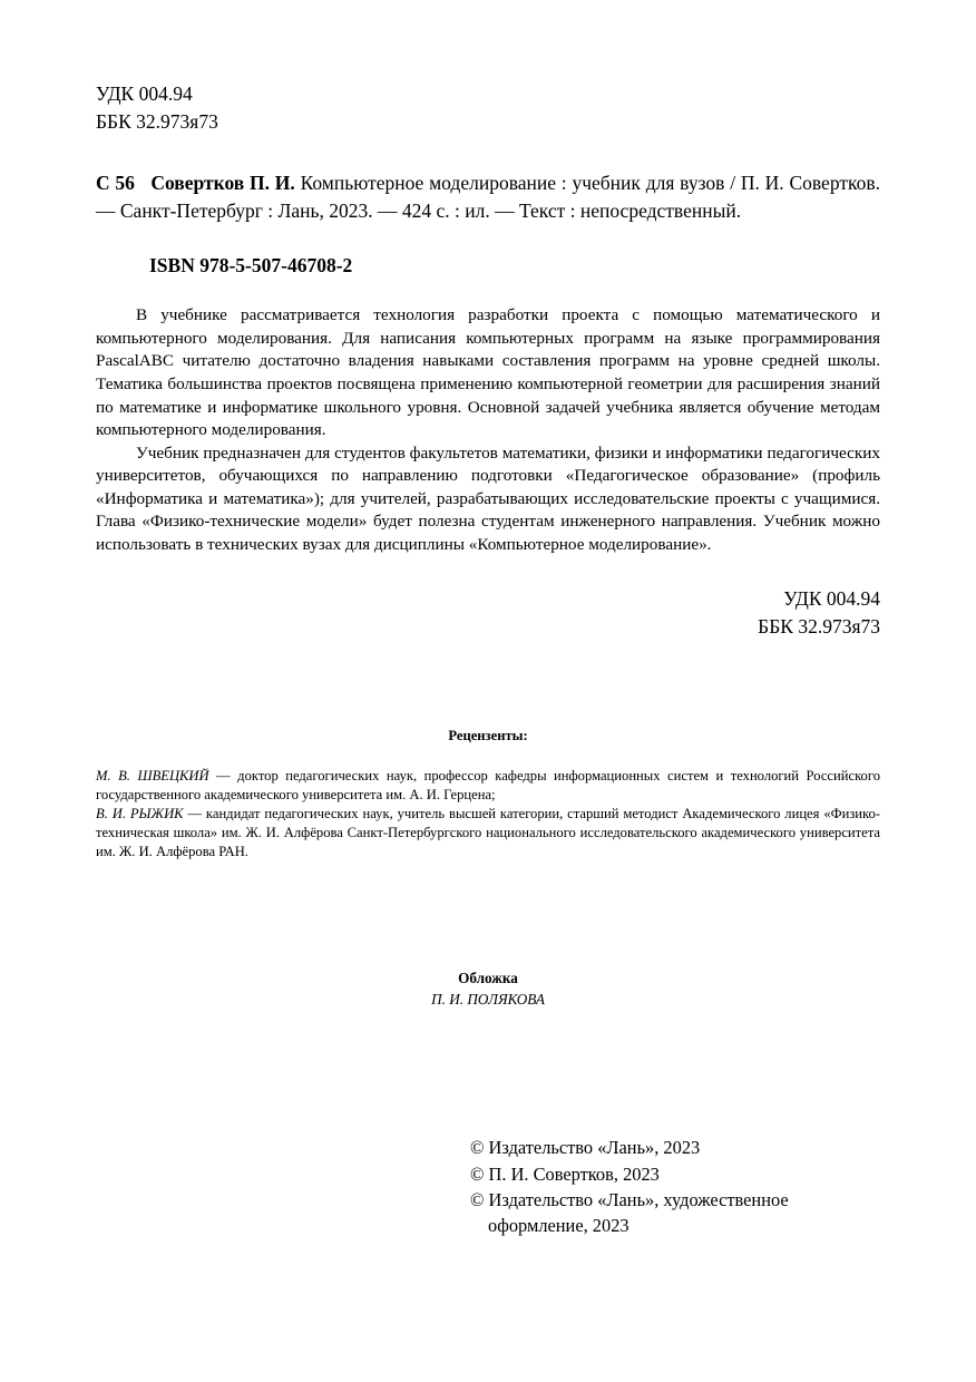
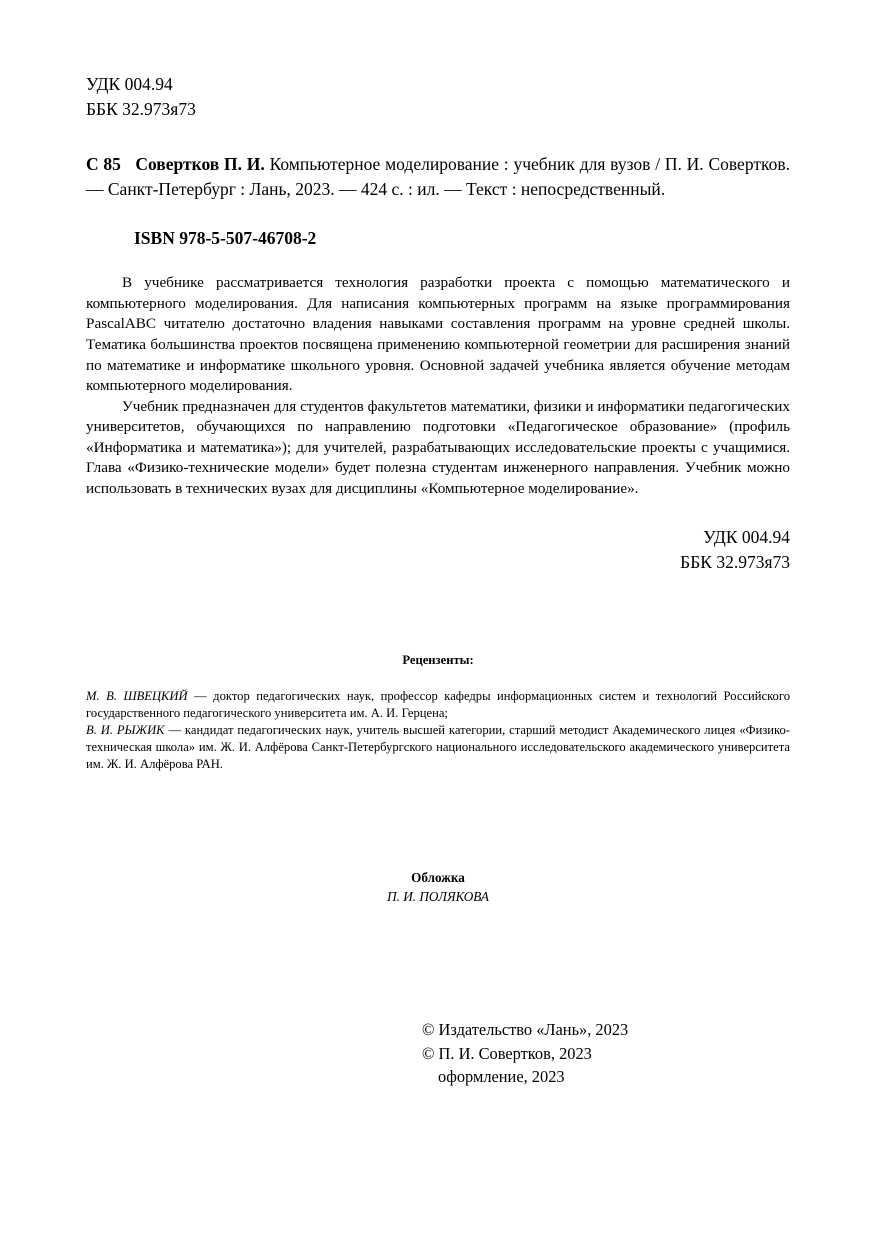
  УДК 004.94
  ББК 32.973я73
- С 56 Совертков П. И. Компьютерное моделирование : учебник для вузов / П. И. Совертков. — Санкт-Петербург : Лань, 2023. — 424 с. : ил. — Текст : непосредственный.
+ С 85 Совертков П. И. Компьютерное моделирование : учебник для вузов / П. И. Совертков. — Санкт-Петербург : Лань, 2023. — 424 с. : ил. — Текст : непосредственный.
  ISBN 978-5-507-46708-2
  В учебнике рассматривается технология разработки проекта с помощью математического и компьютерного моделирования. Для написания компьютерных программ на языке программирования PascalABC читателю достаточно владения навыками составления программ на уровне средней школы. Тематика большинства проектов посвящена применению компьютерной геометрии для расширения знаний по математике и информатике школьного уровня. Основной задачей учебника является обучение методам компьютерного моделирования.
  Учебник предназначен для студентов факультетов математики, физики и информатики педагогических университетов, обучающихся по направлению подготовки «Педагогическое образование» (профиль «Информатика и математика»); для учителей, разрабатывающих исследовательские проекты с учащимися. Глава «Физико-технические модели» будет полезна студентам инженерного направления. Учебник можно использовать в технических вузах для дисциплины «Компьютерное моделирование».
  УДК 004.94
  ББК 32.973я73
  Рецензенты:
- М. В. ШВЕЦКИЙ — доктор педагогических наук, профессор кафедры информационных систем и технологий Российского государственного академического университета им. А. И. Герцена;
+ М. В. ШВЕЦКИЙ — доктор педагогических наук, профессор кафедры информационных систем и технологий Российского государственного педагогического университета им. А. И. Герцена;
  В. И. РЫЖИК — кандидат педагогических наук, учитель высшей категории, старший методист Академического лицея «Физико-техническая школа» им. Ж. И. Алфёрова Санкт-Петербургского национального исследовательского академического университета им. Ж. И. Алфёрова РАН.
  Обложка
  П. И. ПОЛЯКОВА
  © Издательство «Лань», 2023
  © П. И. Совертков, 2023
- © Издательство «Лань», художественное
  оформление, 2023
